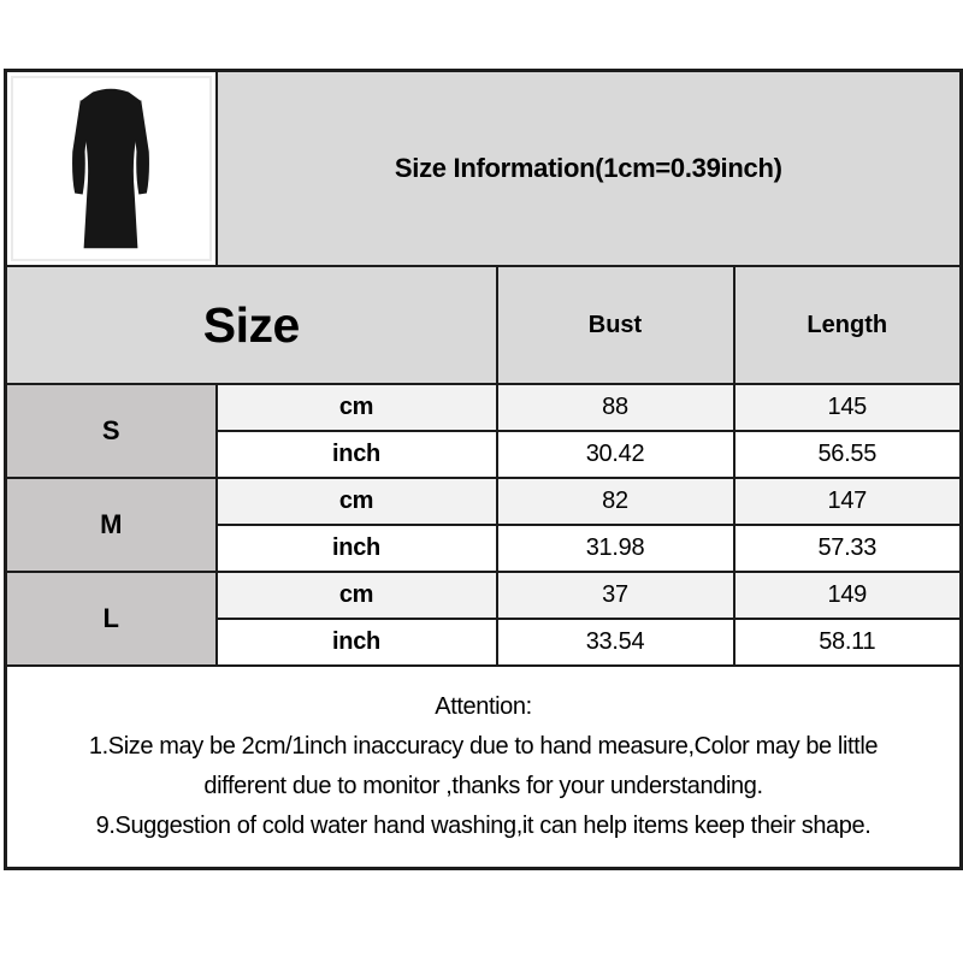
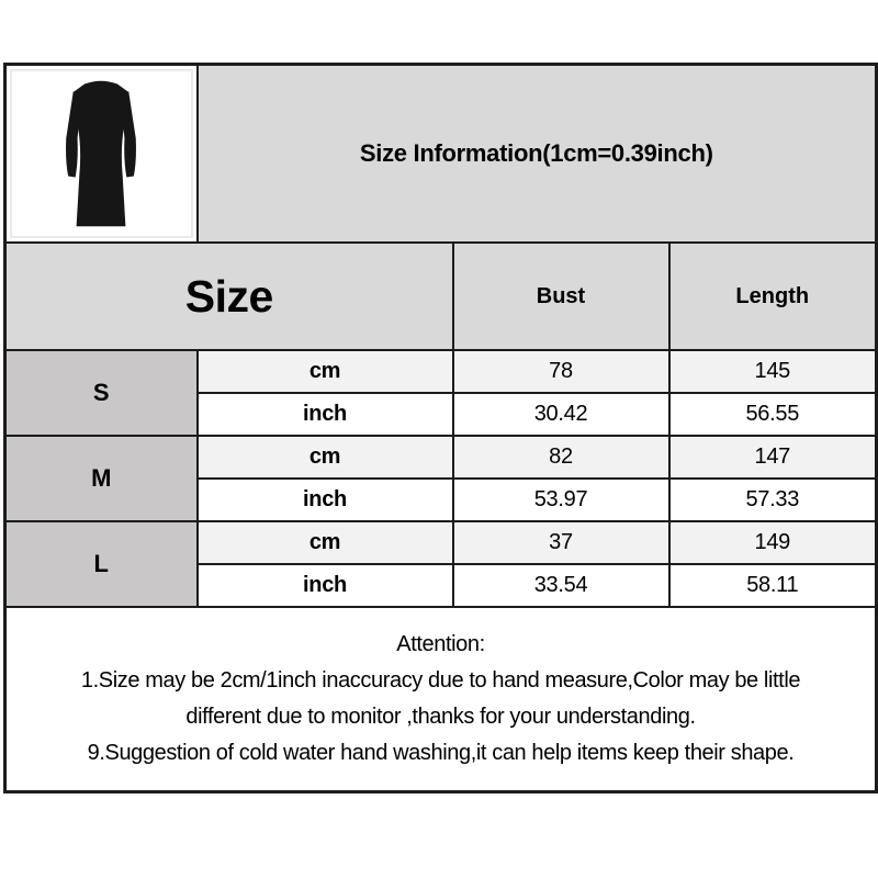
  	Size Information(1cm=0.39inch)
  Size	Bust	Length
- S	cm	88	145
+ S	cm	78	145
  inch	30.42	56.55
  M	cm	82	147
- inch	31.98	57.33
+ inch	53.97	57.33
  L	cm	37	149
  inch	33.54	58.11
  Attention: 1.Size may be 2cm/1inch inaccuracy due to hand measure,Color may be little different due to monitor ,thanks for your understanding. 9.Suggestion of cold water hand washing,it can help items keep their shape.
